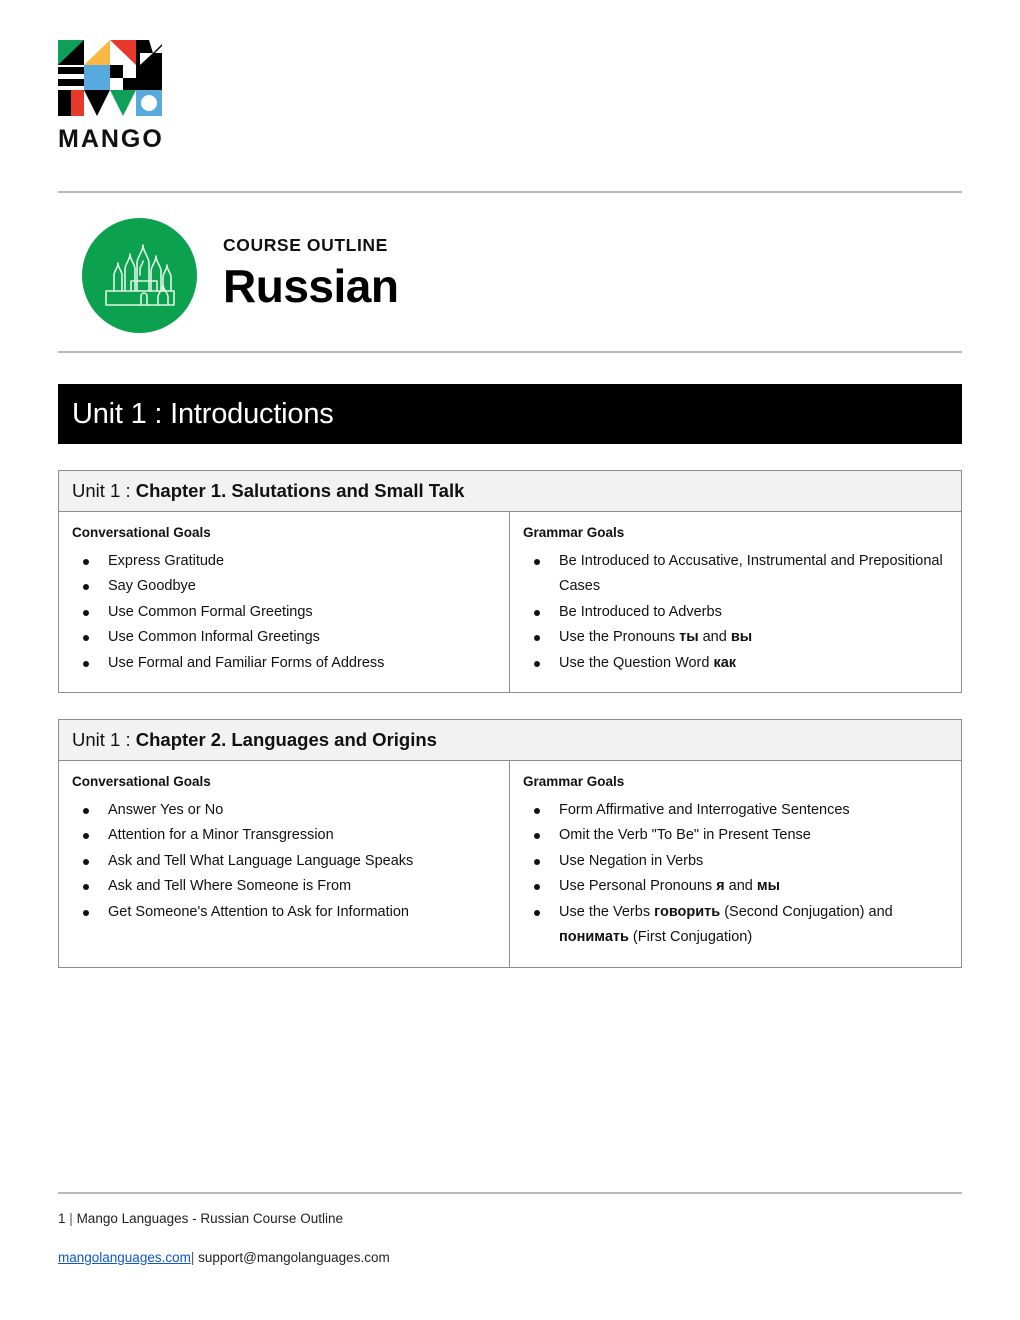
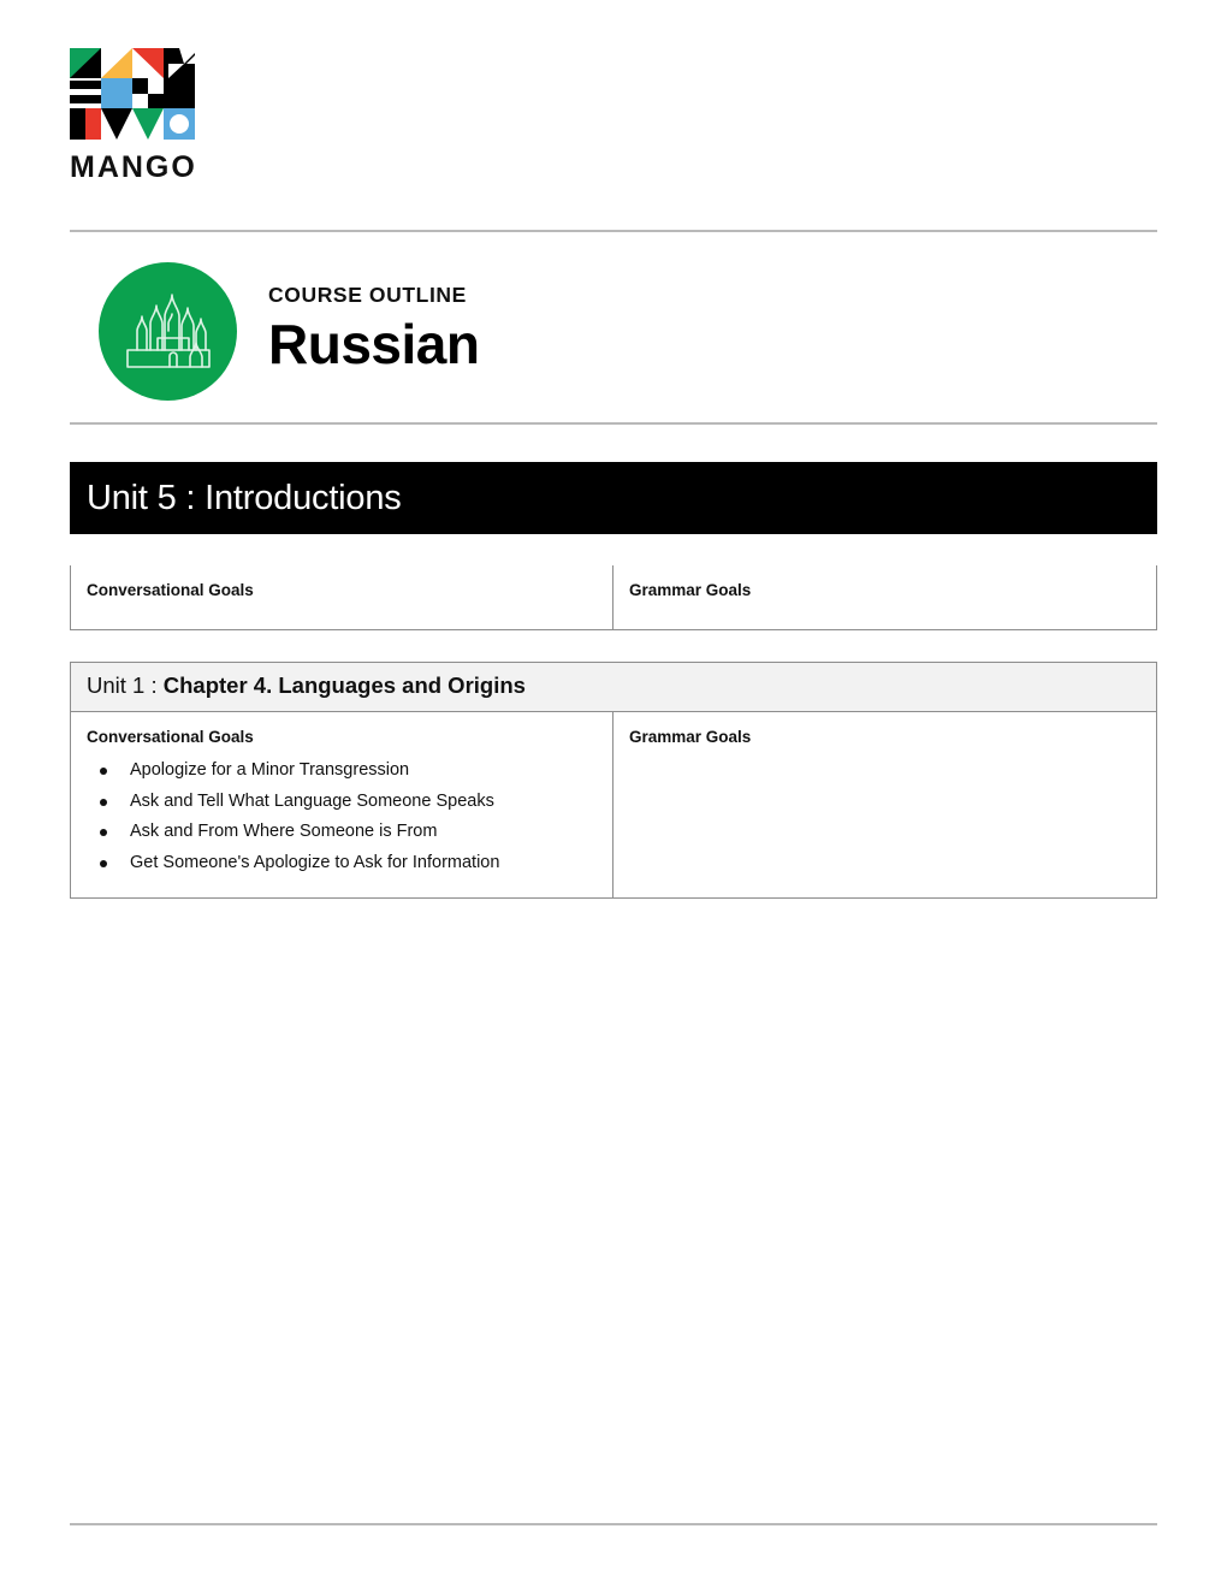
  MANGO
  COURSE OUTLINE
  Russian
- Unit 1 : Introductions
+ Unit 5 : Introductions
- Unit 1 : Chapter 1. Salutations and Small Talk
  Conversational Goals
- Express Gratitude
- Say Goodbye
- Use Common Formal Greetings
- Use Common Informal Greetings
- Use Formal and Familiar Forms of Address
  Grammar Goals
- Be Introduced to Accusative, Instrumental and Prepositional Cases
- Be Introduced to Adverbs
- Use the Pronouns ты and вы
- Use the Question Word как
- Unit 1 : Chapter 2. Languages and Origins
+ Unit 1 : Chapter 4. Languages and Origins
  Conversational Goals
- Answer Yes or No
- Attention for a Minor Transgression
+ Apologize for a Minor Transgression
- Ask and Tell What Language Language Speaks
+ Ask and Tell What Language Someone Speaks
- Ask and Tell Where Someone is From
+ Ask and From Where Someone is From
- Get Someone's Attention to Ask for Information
+ Get Someone's Apologize to Ask for Information
  Grammar Goals
- Form Affirmative and Interrogative Sentences
- Omit the Verb "To Be" in Present Tense
- Use Negation in Verbs
- Use Personal Pronouns я and мы
- Use the Verbs говорить (Second Conjugation) and понимать (First Conjugation)
- 1 | Mango Languages - Russian Course Outline
- mangolanguages.com| support@mangolanguages.com
